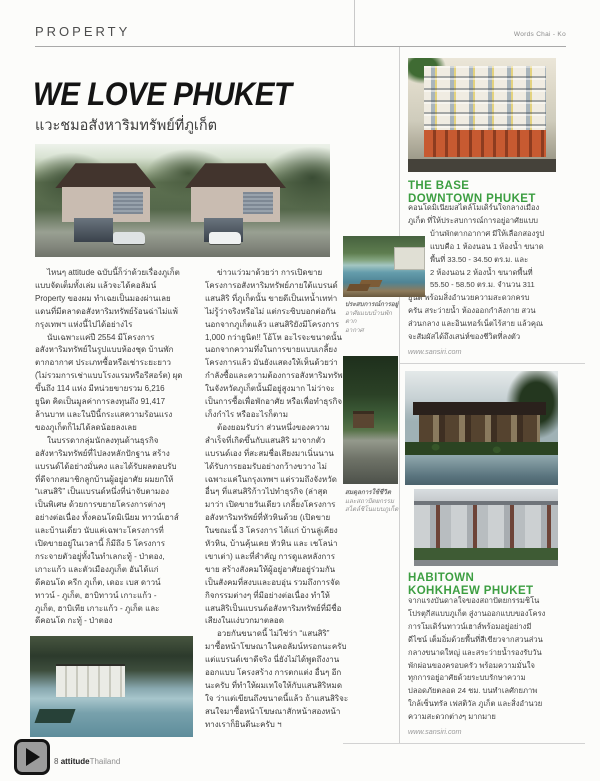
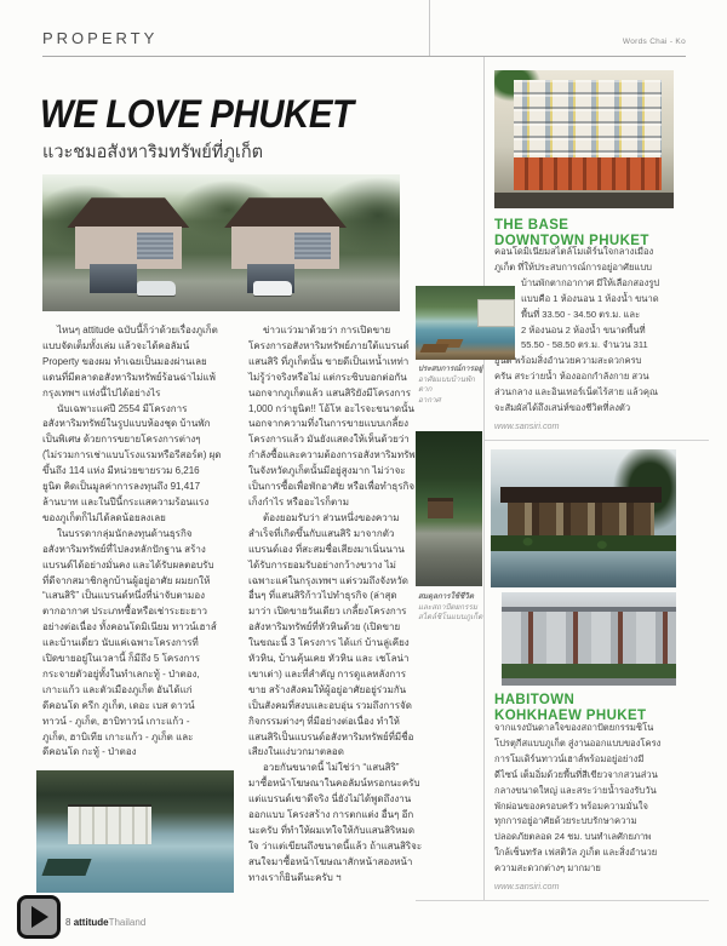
  PROPERTY
  WE LOVE PHUKET
  แวะชมอสังหาริมทรัพย์ที่ภูเก็ต
  ไหนๆ attitude ฉบับนี้ก็ว่าด้วยเรื่องภูเก็ต
  แบบจัดเต็มทั้งเล่ม แล้วจะได้คอลัมน์
  Property ของผม ทำเฉยเป็นมองผ่านเลย
  แดนที่มีตลาดอสังหาริมทรัพย์ร้อนฉ่าไม่แพ้
  กรุงเทพฯ แห่งนี้ไปได้อย่างไร
  นับเฉพาะแค่ปี 2554 มีโครงการ
  อสังหาริมทรัพย์ในรูปแบบห้องชุด บ้านพัก
- ตากอากาศ ประเภทซื้อหรือเช่าระยะยาว
+ เป็นพิเศษ ด้วยการขยายโครงการต่างๆ
  (ไม่รวมการเช่าแบบโรงแรมหรือรีสอร์ต) ผุด
  ขึ้นถึง 114 แห่ง มีหน่วยขายรวม 6,216
  ยูนิต คิดเป็นมูลค่าการลงทุนถึง 91,417
  ล้านบาท และในปีนี้กระแสความร้อนแรง
  ของภูเก็ตก็ไม่ได้ลดน้อยลงเลย
  ในบรรดากลุ่มนักลงทุนด้านธุรกิจ
  อสังหาริมทรัพย์ที่ไปลงหลักปักฐาน สร้าง
  แบรนด์ได้อย่างมั่นคง และได้รับผลตอบรับ
  ที่ดีจากสมาชิกลูกบ้านผู้อยู่อาศัย ผมยกให้
  “แสนสิริ” เป็นแบรนด์หนึ่งที่น่าจับตามอง
- เป็นพิเศษ ด้วยการขยายโครงการต่างๆ
+ ตากอากาศ ประเภทซื้อหรือเช่าระยะยาว
  อย่างต่อเนื่อง ทั้งคอนโดมิเนียม ทาวน์เฮาส์
  และบ้านเดี่ยว นับแค่เฉพาะโครงการที่
  เปิดขายอยู่ในเวลานี้ ก็มีถึง 5 โครงการ
  กระจายตัวอยู่ทั้งในทำเลกะทู้ - ป่าตอง,
  เกาะแก้ว และตัวเมืองภูเก็ต อันได้แก่
  ดีคอนโด ครีก ภูเก็ต, เดอะ เบส ดาวน์
  ทาวน์ - ภูเก็ต, ฮาบิทาวน์ เกาะแก้ว -
  ภูเก็ต, ฮาบิเทีย เกาะแก้ว - ภูเก็ต และ
  ดีคอนโด กะทู้ - ป่าตอง
  ข่าวแว่วมาด้วยว่า การเปิดขาย
  โครงการอสังหาริมทรัพย์ภายใต้แบรนด์
  แสนสิริ ที่ภูเก็ตนั้น ขายดีเป็นเทน้ำเทท่า
  ไม่รู้ว่าจริงหรือไม่ แต่กระซิบบอกต่อกัน
  นอกจากภูเก็ตแล้ว แสนสิริยังมีโครงการ
  1,000 กว่ายูนิต!! โอ้โห อะไรจะขนาดนั้น
  นอกจากความทึ่งในการขายแบบเกลี้ยง
  โครงการแล้ว มันยังแสดงให้เห็นด้วยว่า
  กำลังซื้อและความต้องการอสังหาริมทรัพ
  ในจังหวัดภูเก็ตนั้นมีอยู่สูงมาก ไม่ว่าจะ
  เป็นการซื้อเพื่อพักอาศัย หรือเพื่อทำธุรกิจ
  เก็งกำไร หรืออะไรก็ตาม
  ต้องยอมรับว่า ส่วนหนึ่งของความ
  สำเร็จที่เกิดขึ้นกับแสนสิริ มาจากตัว
  แบรนด์เอง ที่สะสมชื่อเสียงมาเนิ่นนาน
  ได้รับการยอมรับอย่างกว้างขวาง ไม่
  เฉพาะแค่ในกรุงเทพฯ แต่รวมถึงจังหวัด
  อื่นๆ ที่แสนสิริก้าวไปทำธุรกิจ (ล่าสุด
  มาว่า เปิดขายวันเดียว เกลี้ยงโครงการ
  อสังหาริมทรัพย์ที่หัวหินด้วย (เปิดขาย
  ในขณะนี้ 3 โครงการ ได้แก่ บ้านลู่เคียง
  หัวหิน, บ้านคุ้นเคย หัวหิน และ เชโลน่า
  เขาเต่า) และที่สำคัญ การดูแลหลังการ
  ขาย สร้างสังคมให้ผู้อยู่อาศัยอยู่ร่วมกัน
  เป็นสังคมที่สงบและอบอุ่น รวมถึงการจัด
  กิจกรรมต่างๆ ที่มีอย่างต่อเนื่อง ทำให้
  แสนสิริเป็นแบรนด์อสังหาริมทรัพย์ที่มีชื่อ
  เสียงในแง่บวกมาตลอด
  อวยกันขนาดนี้ ไม่ใช่ว่า “แสนสิริ”
  มาซื้อหน้าโฆษณาในคอลัมน์หรอกนะครับ
  แต่แบรนด์เขาดีจริง นี่ยังไม่ได้พูดถึงงาน
  ออกแบบ โครงสร้าง การตกแต่ง อื่นๆ อีก
  นะครับ ที่ทำให้ผมเทใจให้กับแสนสิริหมด
  ใจ ว่าแต่เขียนถึงขนาดนี้แล้ว ถ้าแสนสิริจะ
  สนใจมาซื้อหน้าโฆษณาสักหน้าสองหน้า
  ทางเราก็ยินดีนะครับ ฯ
  THE BASE
  DOWNTOWN PHUKET
  คอนโดมิเนียมสไตล์โมเดิร์นใจกลางเมือง
  ภูเก็ต ที่ให้ประสบการณ์การอยู่อาศัยแบบ
  บ้านพักตากอากาศ มีให้เลือกสองรูป
  แบบคือ 1 ห้องนอน 1 ห้องน้ำ ขนาด
  พื้นที่ 33.50 - 34.50 ตร.ม. และ
  2 ห้องนอน 2 ห้องน้ำ ขนาดพื้นที่
  55.50 - 58.50 ตร.ม. จำนวน 311
  ยูนิต พร้อมสิ่งอำนวยความสะดวกครบ
  ครัน สระว่ายน้ำ ห้องออกกำลังกาย สวน
  ส่วนกลาง และอินเทอร์เน็ตไร้สาย แล้วคุณ
  จะสัมผัสได้ถึงเสน่ห์ของชีวิตที่ลงตัว
  www.sansiri.com
  HABITOWN
  KOHKHAEW PHUKET
  จากแรงบันดาลใจของสถาปัตยกรรมชิโน
  โปรตุกีสแบบภูเก็ต สู่งานออกแบบของโครง
  การโมเดิร์นทาวน์เฮาส์พร้อมอยู่อย่างมี
  ดีไซน์ เต็มอิ่มด้วยพื้นที่สีเขียวจากสวนส่วน
  กลางขนาดใหญ่ และสระว่ายน้ำรองรับวัน
  พักผ่อนของครอบครัว พร้อมความมั่นใจ
  ทุกการอยู่อาศัยด้วยระบบรักษาความ
  ปลอดภัยตลอด 24 ชม. บนทำเลศักยภาพ
  ใกล้เซ็นทรัล เฟสติวัล ภูเก็ต และสิ่งอำนวย
  ความสะดวกต่างๆ มากมาย
  www.sansiri.com
  8 attitudeThailand
